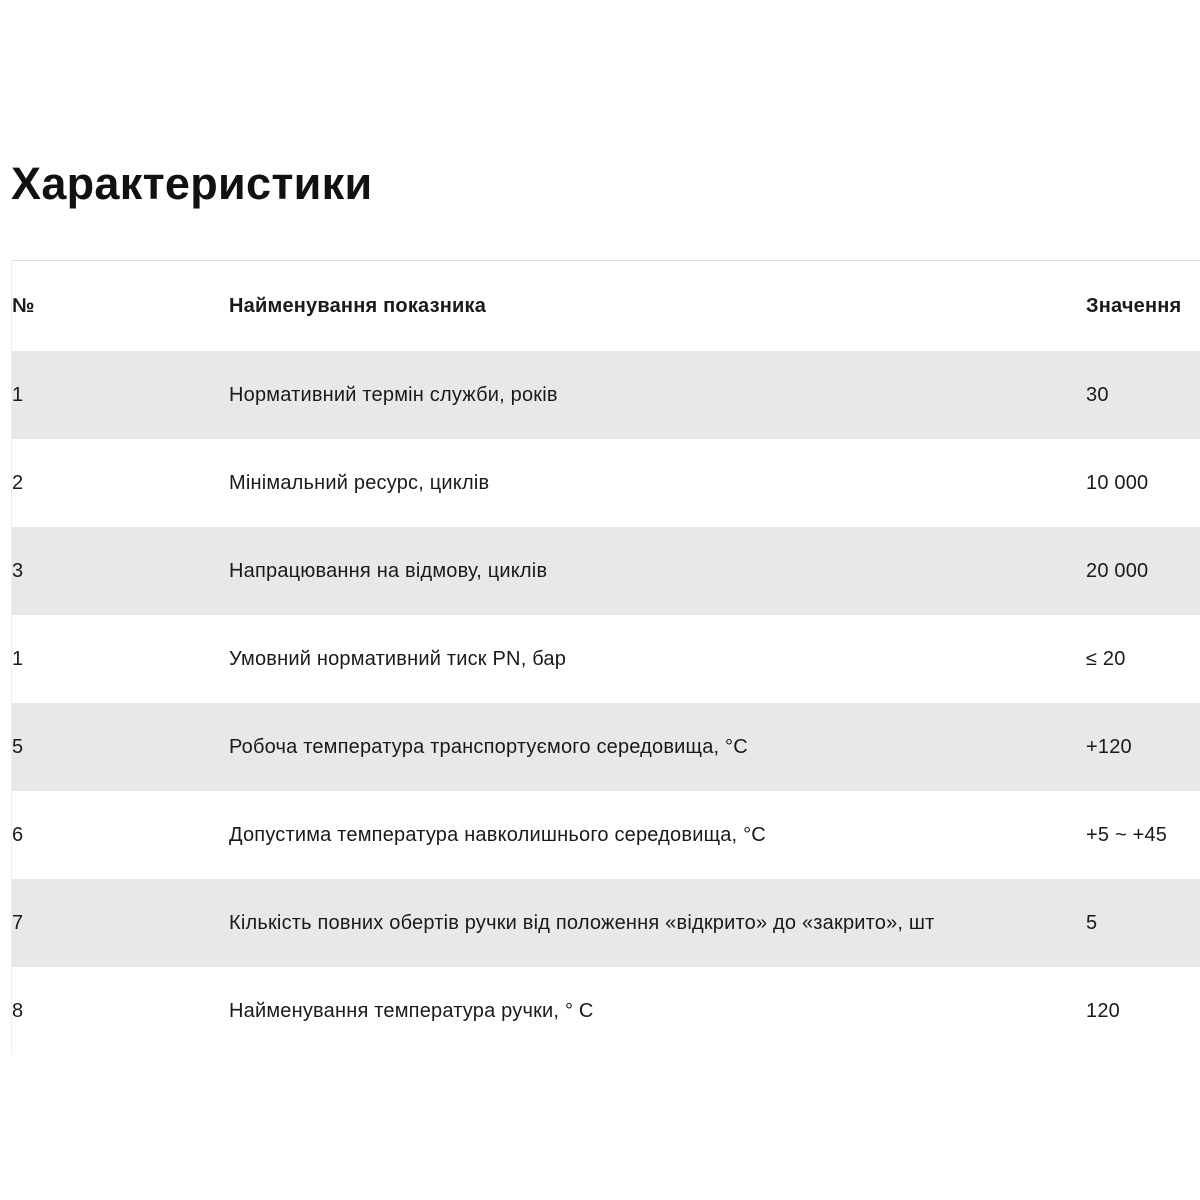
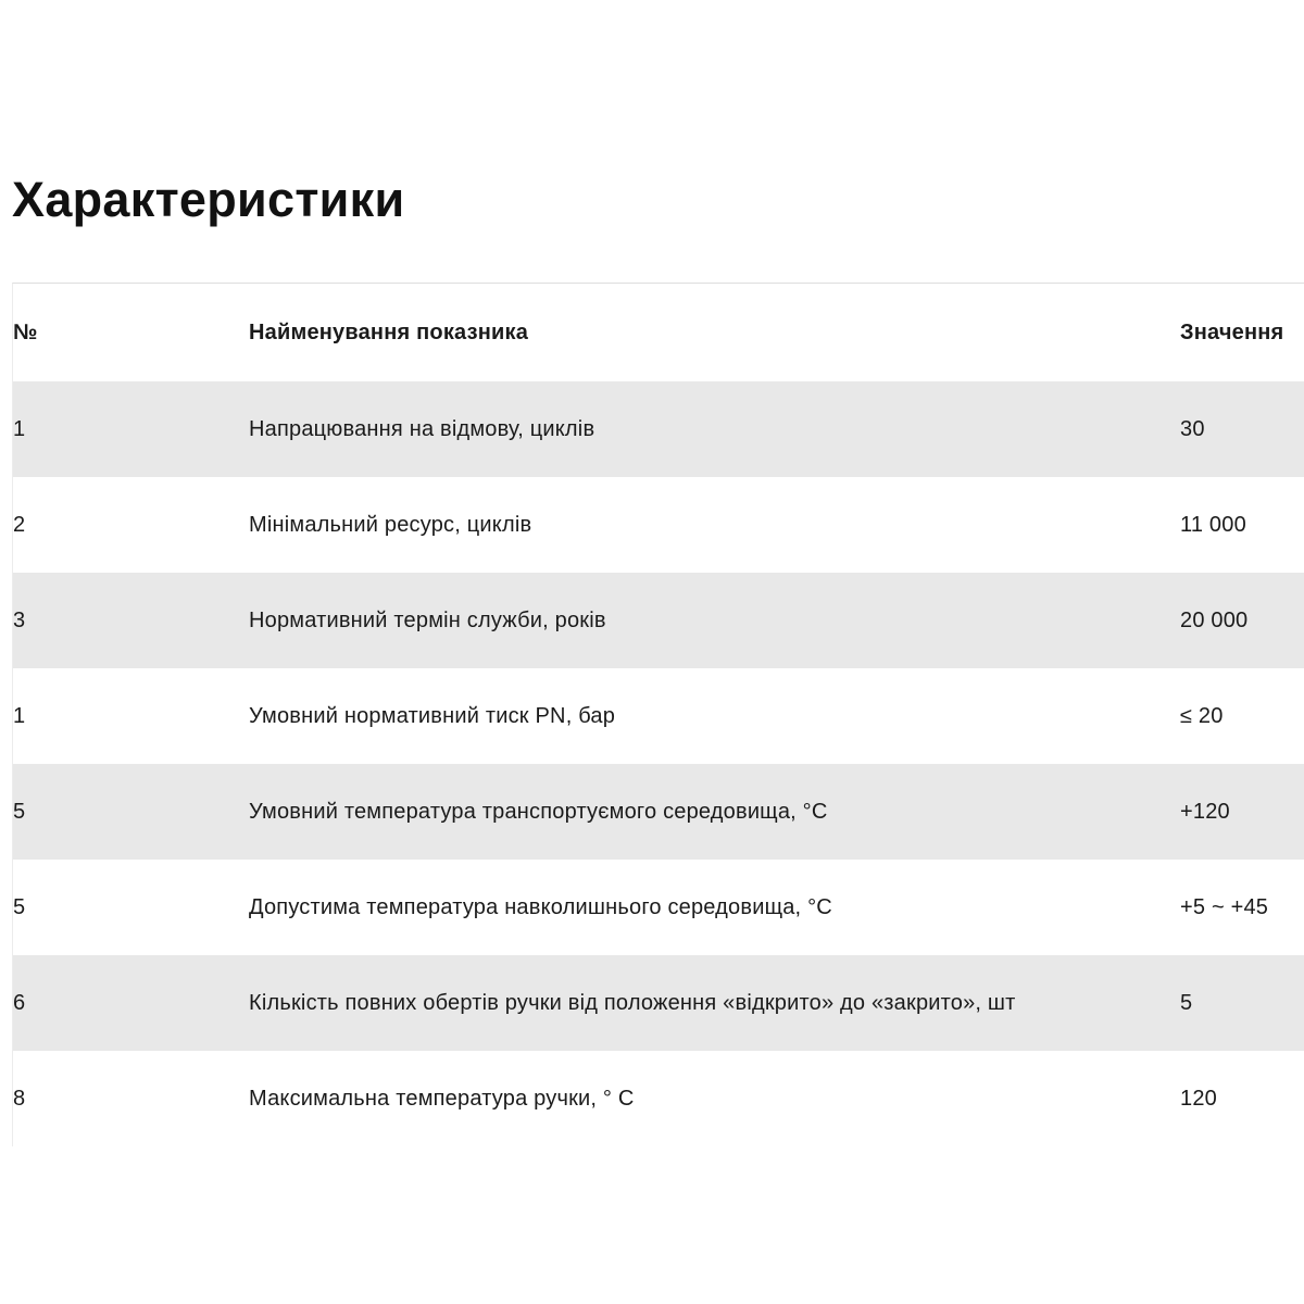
  Характеристики
  №	Найменування показника	Значення
- 1	Нормативний термін служби, років	30
+ 1	Напрацювання на відмову, циклів	30
- 2	Мінімальний ресурс, циклів	10 000
+ 2	Мінімальний ресурс, циклів	11 000
- 3	Напрацювання на відмову, циклів	20 000
+ 3	Нормативний термін служби, років	20 000
  1	Умовний нормативний тиск PN, бар	≤ 20
- 5	Робоча температура транспортуємого середовища, °С	+120
+ 5	Умовний температура транспортуємого середовища, °С	+120
- 6	Допустима температура навколишнього середовища, °С	+5 ~ +45
+ 5	Допустима температура навколишнього середовища, °С	+5 ~ +45
- 7	Кількість повних обертів ручки від положення «відкрито» до «закрито», шт	5
+ 6	Кількість повних обертів ручки від положення «відкрито» до «закрито», шт	5
- 8	Найменування температура ручки, ° С	120
+ 8	Максимальна температура ручки, ° С	120
